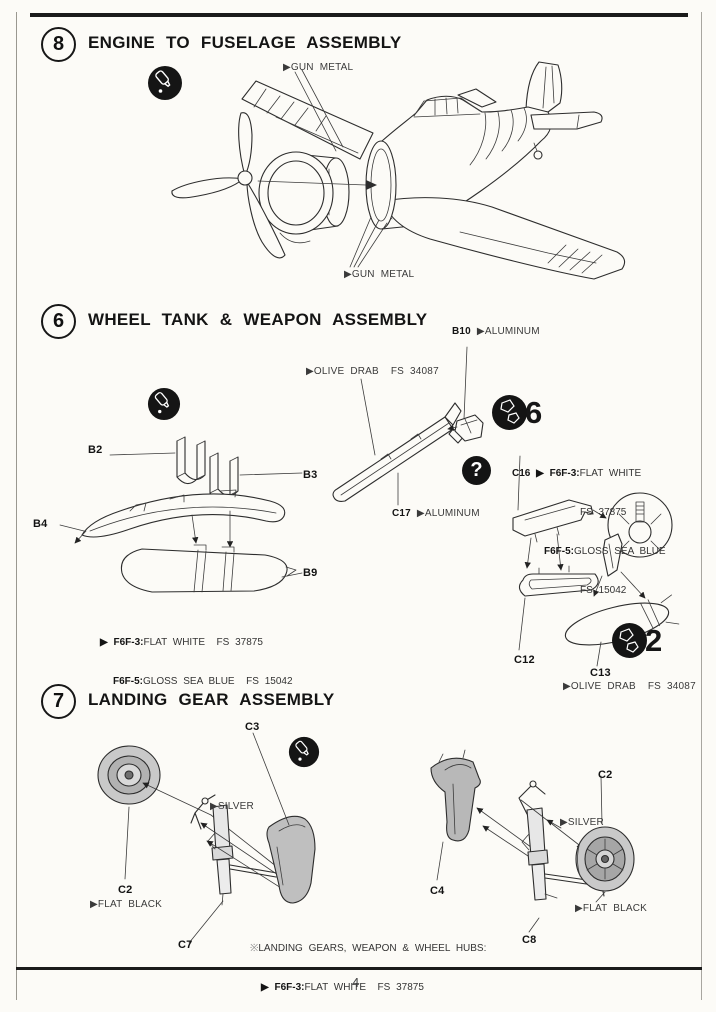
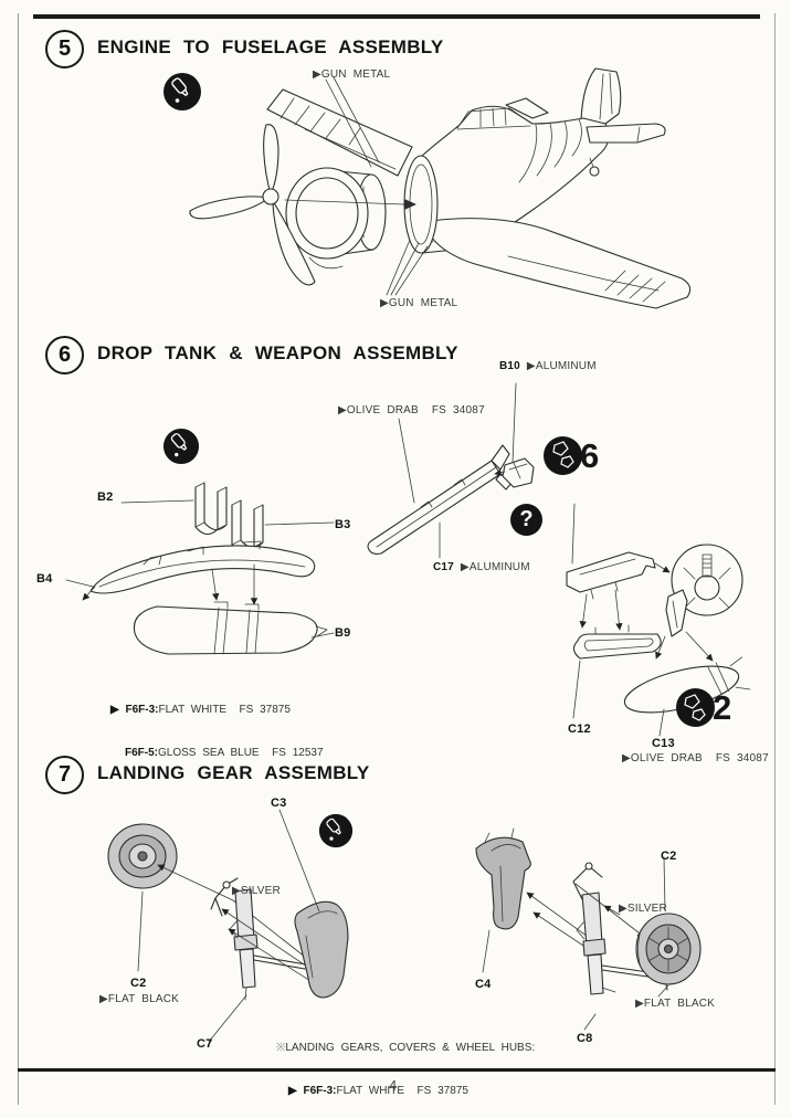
- 8
+ 5
  ENGINE TO FUSELAGE ASSEMBLY
  ▶GUN METAL
  ▶GUN METAL
  6
- WHEEL TANK & WEAPON ASSEMBLY
+ DROP TANK & WEAPON ASSEMBLY
  6
  ?
  2
  B10 ▶ALUMINUM
  ▶OLIVE DRAB FS 34087
  B2
  B3
  B4
  B9
  C17 ▶ALUMINUM
- C16 ▶ F6F-3:FLAT WHITE
- FS 37875
- F6F-5:GLOSS SEA BLUE
- FS 15042
  C12
  C13
  ▶OLIVE DRAB FS 34087
  ▶ F6F-3:FLAT WHITE FS 37875
- F6F-5:GLOSS SEA BLUE FS 15042
+ F6F-5:GLOSS SEA BLUE FS 12537
  7
  LANDING GEAR ASSEMBLY
  C3
  ▶SILVER
  C2
  ▶FLAT BLACK
  C7
  C4
  C2
  ▶SILVER
  ▶FLAT BLACK
  C8
- ※LANDING GEARS, WEAPON & WHEEL HUBS:
+ ※LANDING GEARS, COVERS & WHEEL HUBS:
  ▶ F6F-3:FLAT WHITE FS 37875
  4
